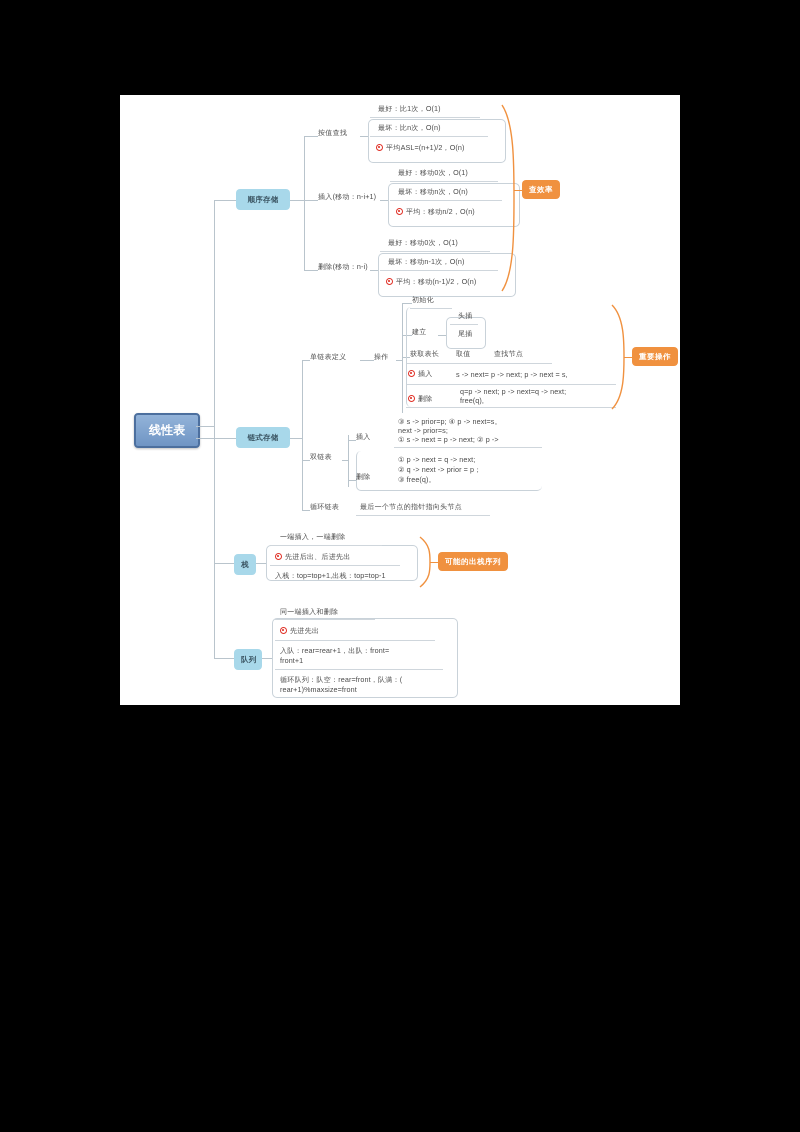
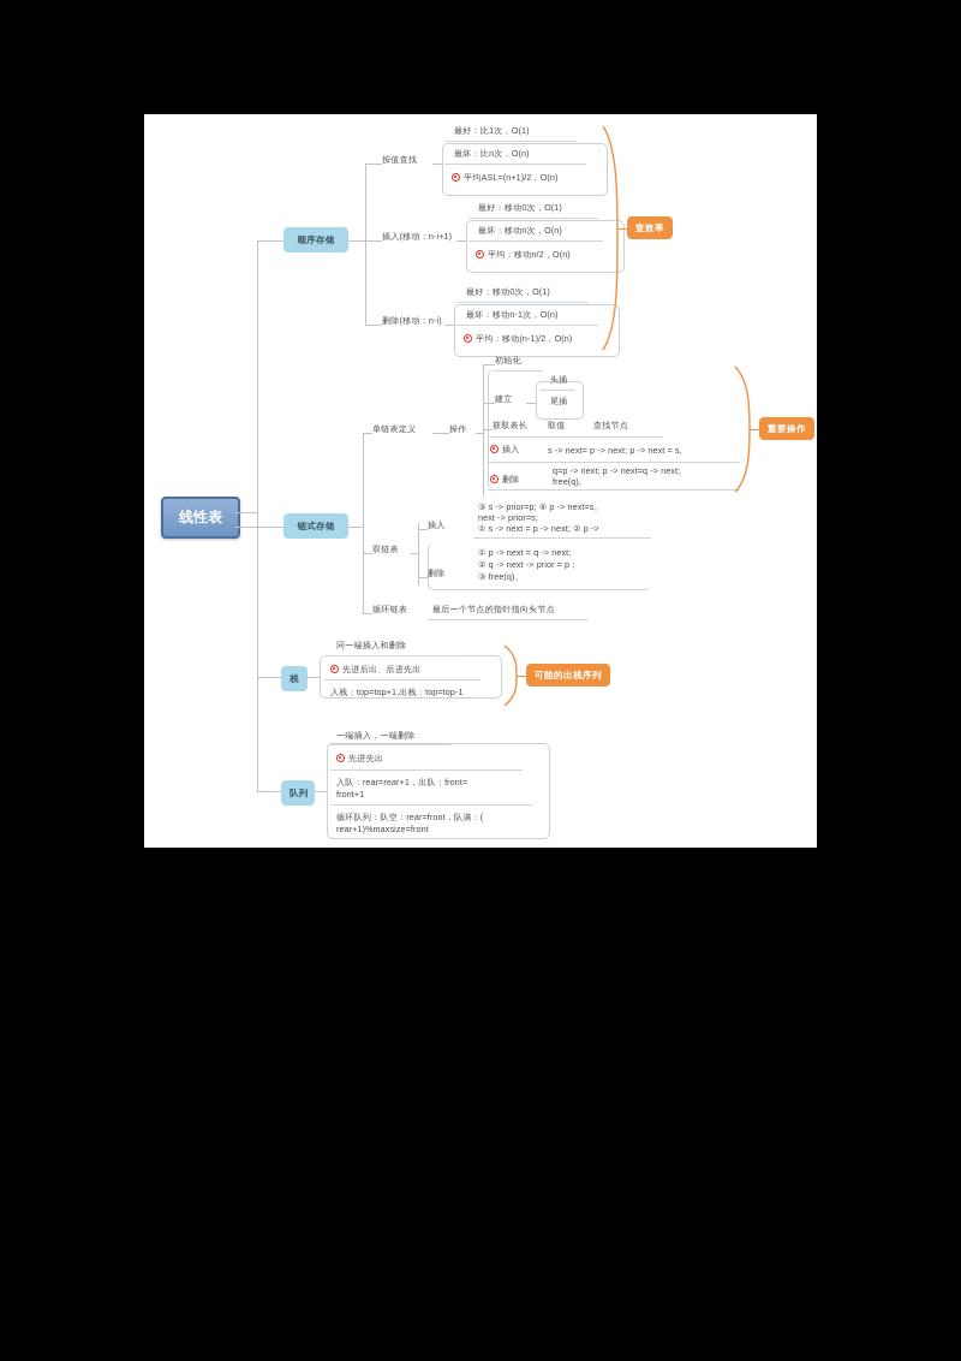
  线性表
  顺序存储
  按值查找
  最好：比1次，O(1)
  最坏：比n次，O(n)
  平均ASL=(n+1)/2，O(n)
  插入(移动：n-i+1)
  最好：移动0次，O(1)
  最坏：移动n次，O(n)
  平均：移动n/2，O(n)
  删除(移动：n-i)
  最好：移动0次，O(1)
  最坏：移动n-1次，O(n)
  平均：移动(n-1)/2，O(n)
  查效率
  链式存储
  单链表定义
  操作
  初始化
  建立
  头插
  尾插
  获取表长
  取值
  查找节点
  插入
  s -> next= p -> next; p -> next = s,
  删除
  q=p -> next; p -> next=q -> next;
  free(q),
  双链表
  插入
  ③ s -> prior=p; ④ p -> next=s。
  next -> prior=s;
  ① s -> next = p -> next; ② p ->
  删除
  ① p -> next = q -> next;
  ② q -> next -> prior = p；
  ③ free(q)。
  循环链表
  最后一个节点的指针指向头节点
  重要操作
  栈
- 一端插入，一端删除
+ 同一端插入和删除
  先进后出、后进先出
  入栈：top=top+1,出栈：top=top-1
  可能的出栈序列
  队列
- 同一端插入和删除
+ 一端插入，一端删除
  先进先出
  入队：rear=rear+1，出队：front=
  front+1
  循环队列：队空：rear=front，队满：(
  rear+1)%maxsize=front
